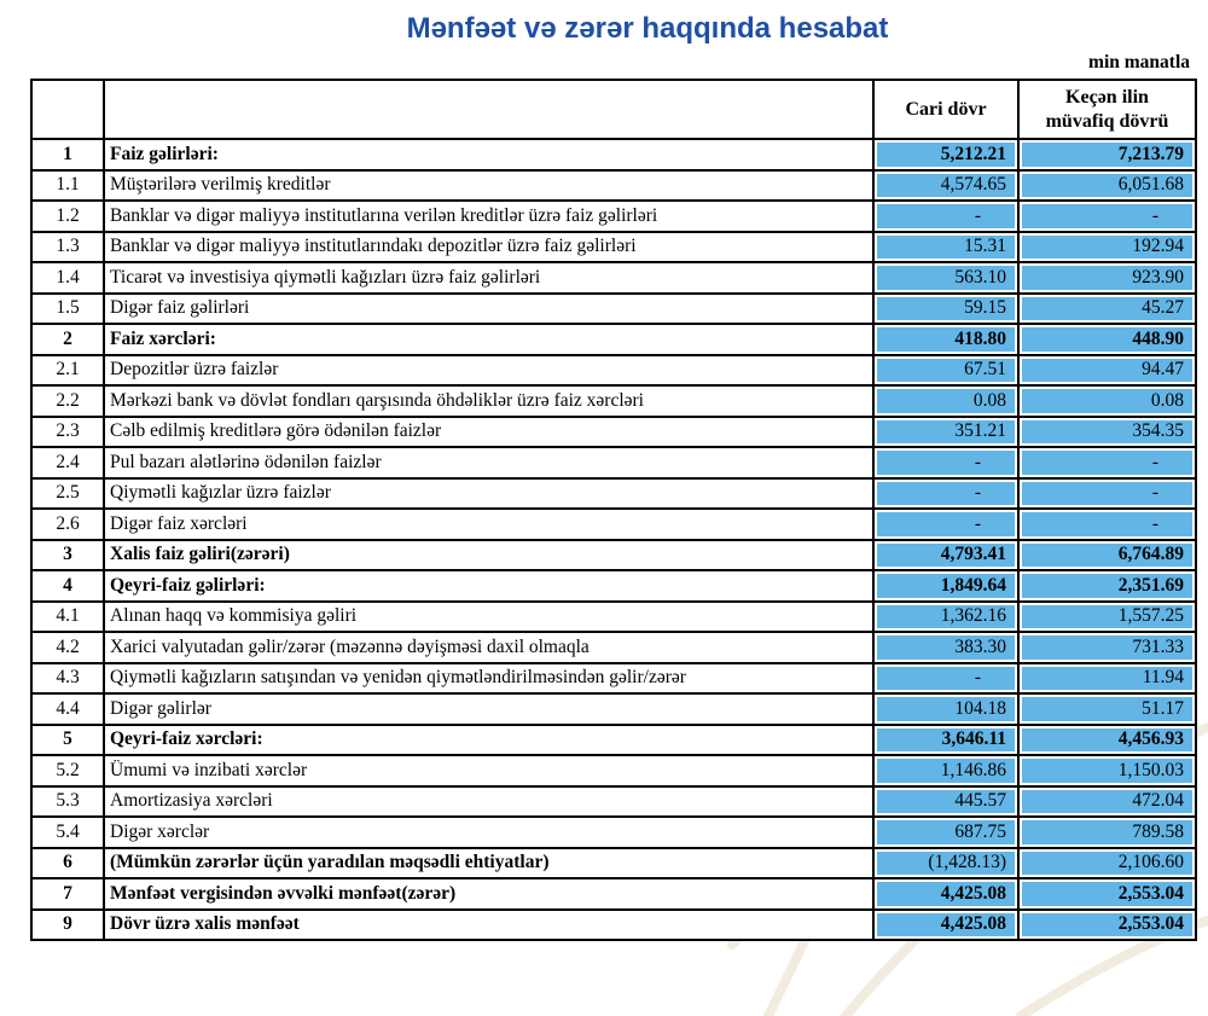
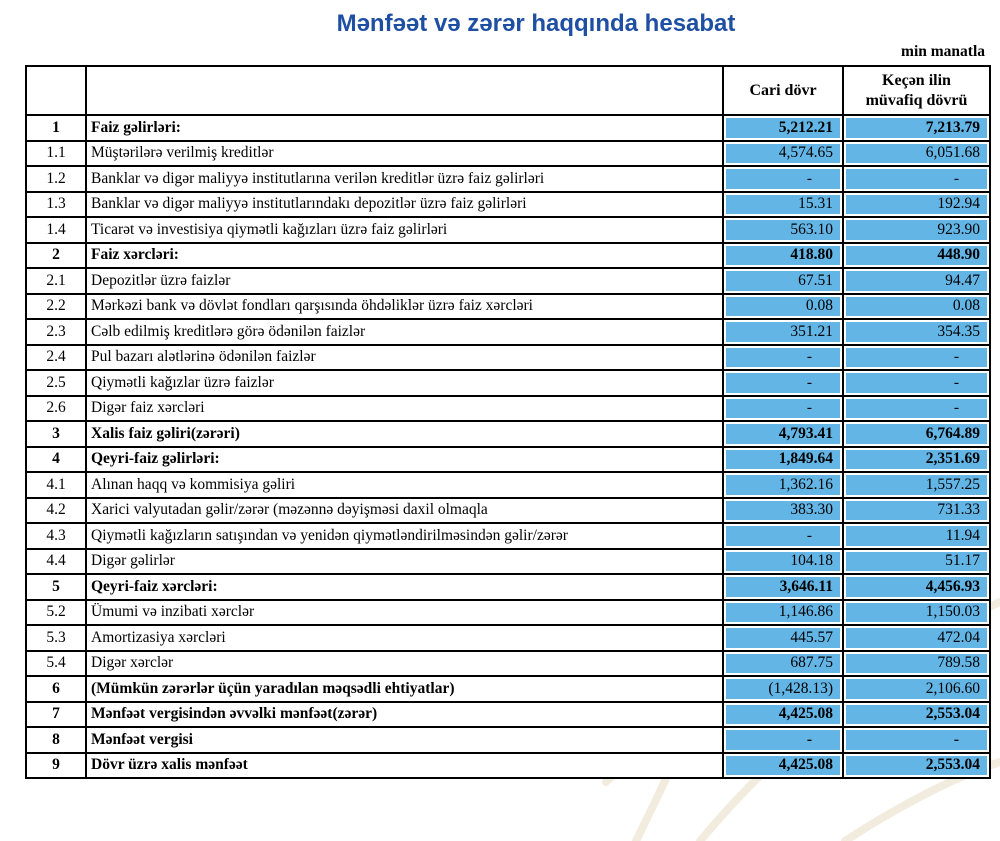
  Mənfəət və zərər haqqında hesabat
  min manatla
  		Cari dövr	Keçən ilin müvafiq dövrü
  1	Faiz gəlirləri:	5,212.21	7,213.79
  1.1	Müştərilərə verilmiş kreditlər	4,574.65	6,051.68
  1.2	Banklar və digər maliyyə institutlarına verilən kreditlər üzrə faiz gəlirləri	-	-
  1.3	Banklar və digər maliyyə institutlarındakı depozitlər üzrə faiz gəlirləri	15.31	192.94
  1.4	Ticarət və investisiya qiymətli kağızları üzrə faiz gəlirləri	563.10	923.90
- 1.5	Digər faiz gəlirləri	59.15	45.27
  2	Faiz xərcləri:	418.80	448.90
  2.1	Depozitlər üzrə faizlər	67.51	94.47
  2.2	Mərkəzi bank və dövlət fondları qarşısında öhdəliklər üzrə faiz xərcləri	0.08	0.08
  2.3	Cəlb edilmiş kreditlərə görə ödənilən faizlər	351.21	354.35
  2.4	Pul bazarı alətlərinə ödənilən faizlər	-	-
  2.5	Qiymətli kağızlar üzrə faizlər	-	-
  2.6	Digər faiz xərcləri	-	-
  3	Xalis faiz gəliri(zərəri)	4,793.41	6,764.89
  4	Qeyri-faiz gəlirləri:	1,849.64	2,351.69
  4.1	Alınan haqq və kommisiya gəliri	1,362.16	1,557.25
  4.2	Xarici valyutadan gəlir/zərər (məzənnə dəyişməsi daxil olmaqla	383.30	731.33
  4.3	Qiymətli kağızların satışından və yenidən qiymətləndirilməsindən gəlir/zərər	-	11.94
  4.4	Digər gəlirlər	104.18	51.17
  5	Qeyri-faiz xərcləri:	3,646.11	4,456.93
  5.2	Ümumi və inzibati xərclər	1,146.86	1,150.03
  5.3	Amortizasiya xərcləri	445.57	472.04
  5.4	Digər xərclər	687.75	789.58
  6	(Mümkün zərərlər üçün yaradılan məqsədli ehtiyatlar)	(1,428.13)	2,106.60
  7	Mənfəət vergisindən əvvəlki mənfəət(zərər)	4,425.08	2,553.04
+ 8	Mənfəət vergisi	-	-
  9	Dövr üzrə xalis mənfəət	4,425.08	2,553.04
